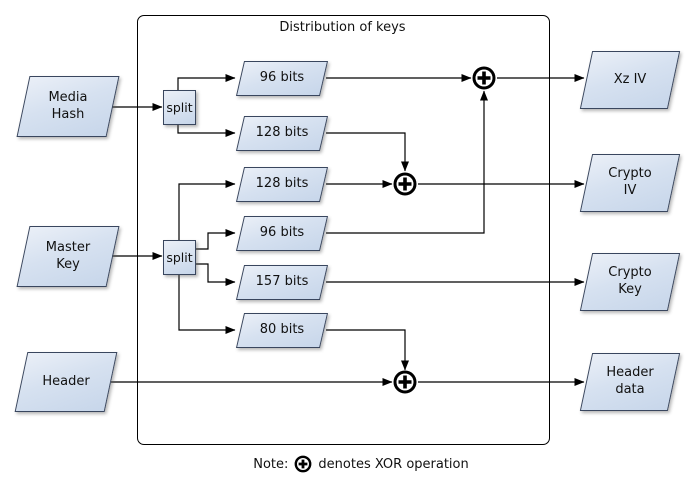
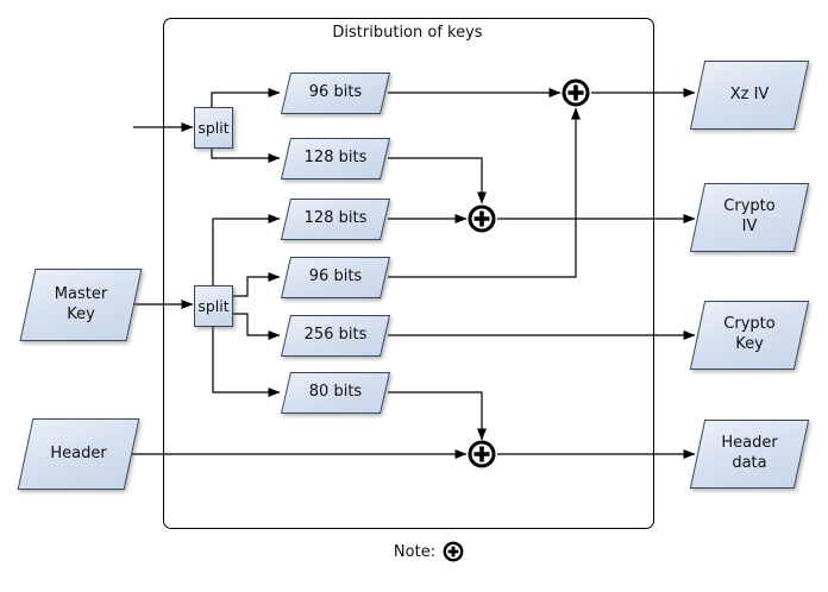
  Distribution of keys
- Media
- Hash
  Master
  Key
  Header
  split
  split
  96 bits
  128 bits
  128 bits
  96 bits
- 157 bits
+ 256 bits
  80 bits
  Xz IV
  Crypto
  IV
  Crypto
  Key
  Header
  data
  Note:
- denotes XOR operation
